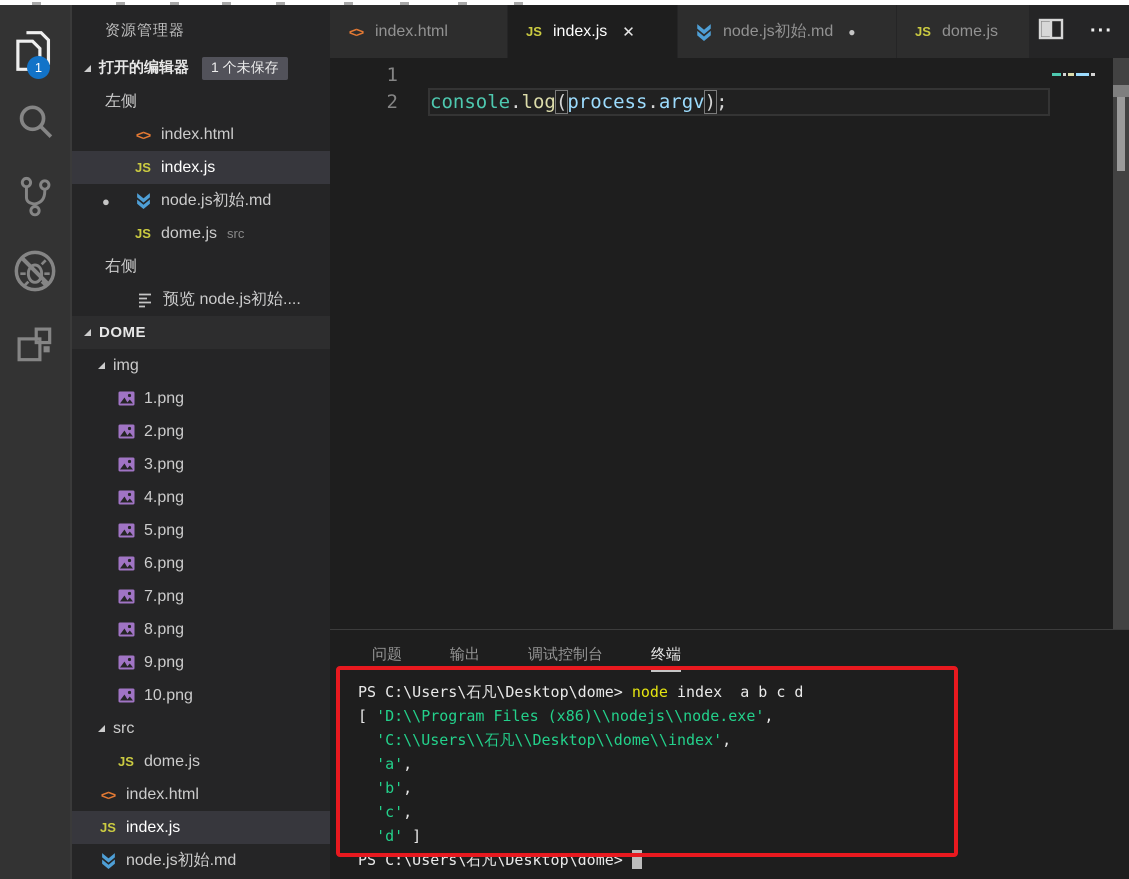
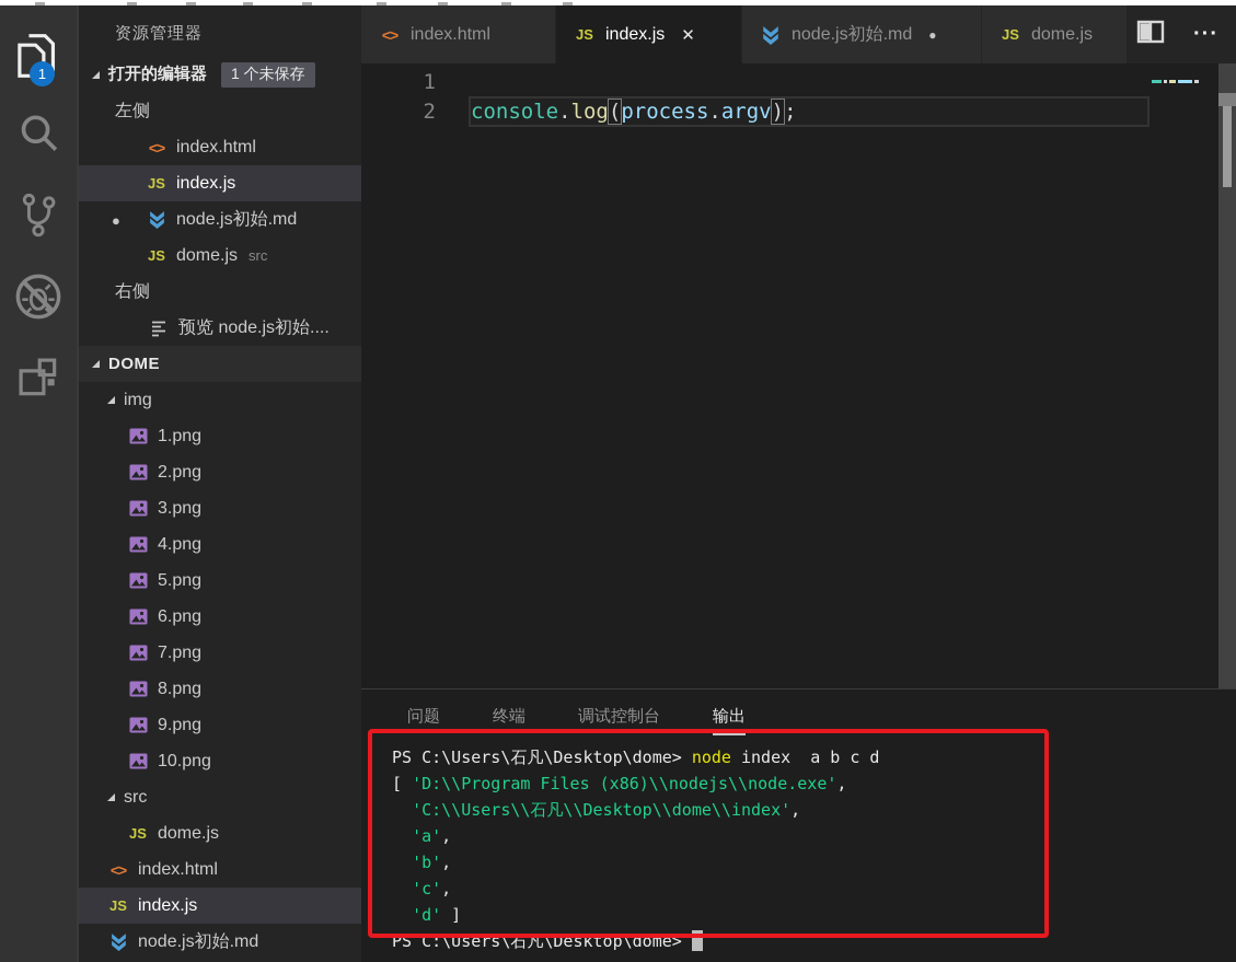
  1
  资源管理器
  打开的编辑器
  1 个未保存
  左侧
  <>
  index.html
  JS
  index.js
  ●
  node.js初始.md
  JS
  dome.js
  src
  右侧
  预览 node.js初始....
  DOME
  img
  1.png
  2.png
  3.png
  4.png
  5.png
  6.png
  7.png
  8.png
  9.png
  10.png
  src
  JS
  dome.js
  <>
  index.html
  JS
  index.js
  node.js初始.md
  <>
  index.html
  JS
  index.js
  ✕
  node.js初始.md
  ●
  JS
  dome.js
  ···
  1
  2
  console.log(process.argv);
  问题
- 输出
+ 终端
  调试控制台
- 终端
+ 输出
  PS C:\Users\石凡\Desktop\dome> node index a b c d
  [ 'D:\\Program Files (x86)\\nodejs\\node.exe',
  'C:\\Users\\石凡\\Desktop\\dome\\index',
  'a',
  'b',
  'c',
  'd' ]
  PS C:\Users\石凡\Desktop\dome>
